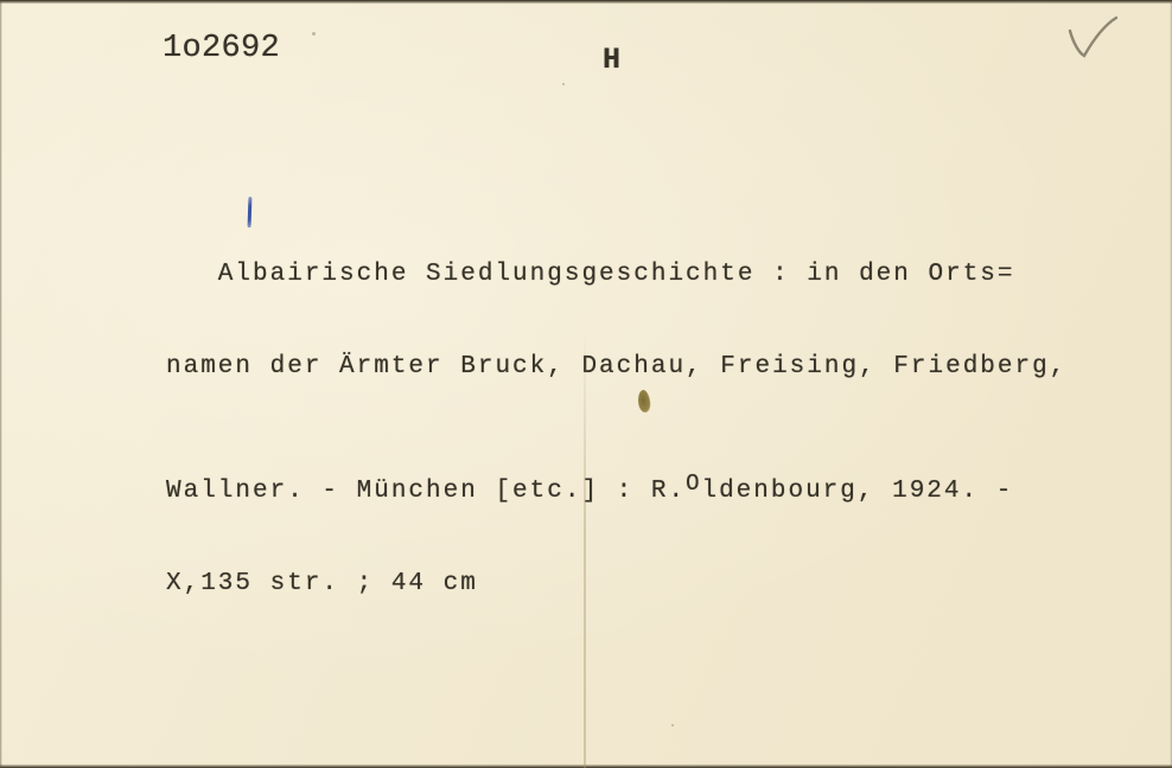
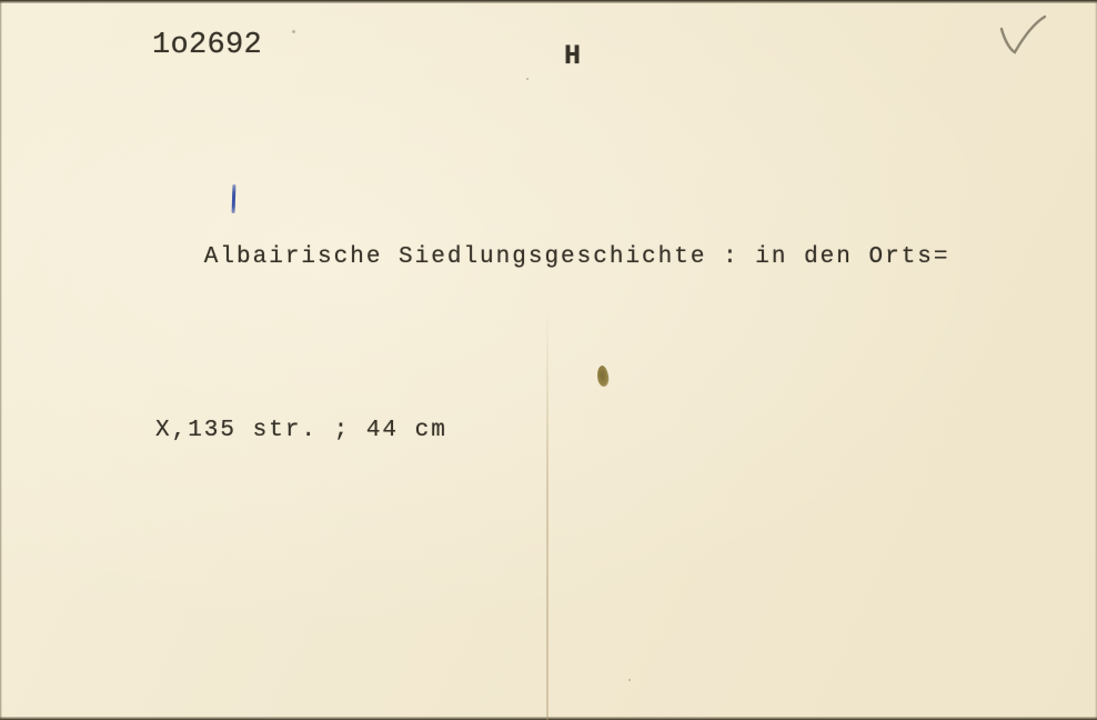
  1o2692
  H
  Albairische Siedlungsgeschichte : in den Orts=
- namen der Ärmter Bruck, Dachau, Freising, Friedberg,
- Wallner. - München [etc.] : R.Oldenbourg, 1924. -
  X,135 str. ; 44 cm
